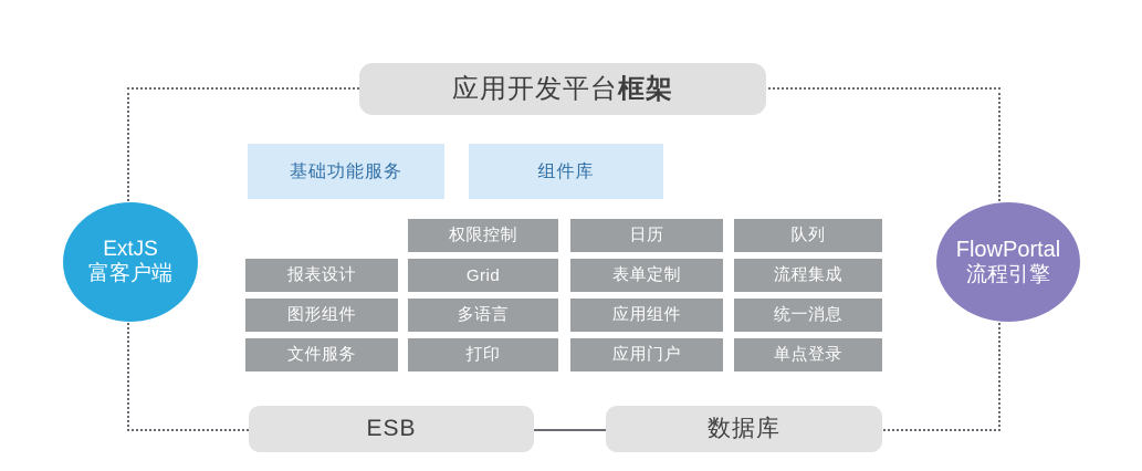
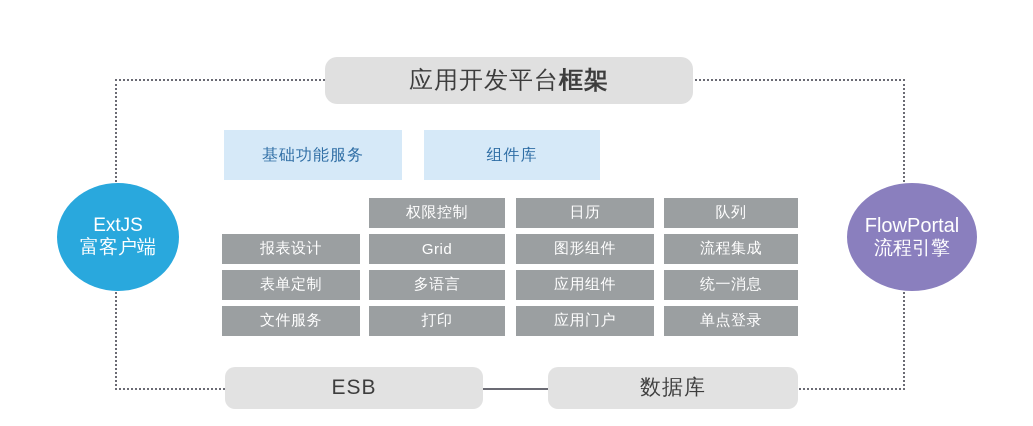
  应用开发平台
  框架
  基础功能服务
  组件库
  报表设计
- 图形组件
+ 表单定制
  文件服务
  权限控制
  Grid
  多语言
  打印
  日历
- 表单定制
+ 图形组件
  应用组件
  应用门户
  队列
  流程集成
  统一消息
  单点登录
  ExtJS
  富客户端
  FlowPortal
  流程引擎
  ESB
  数据库
